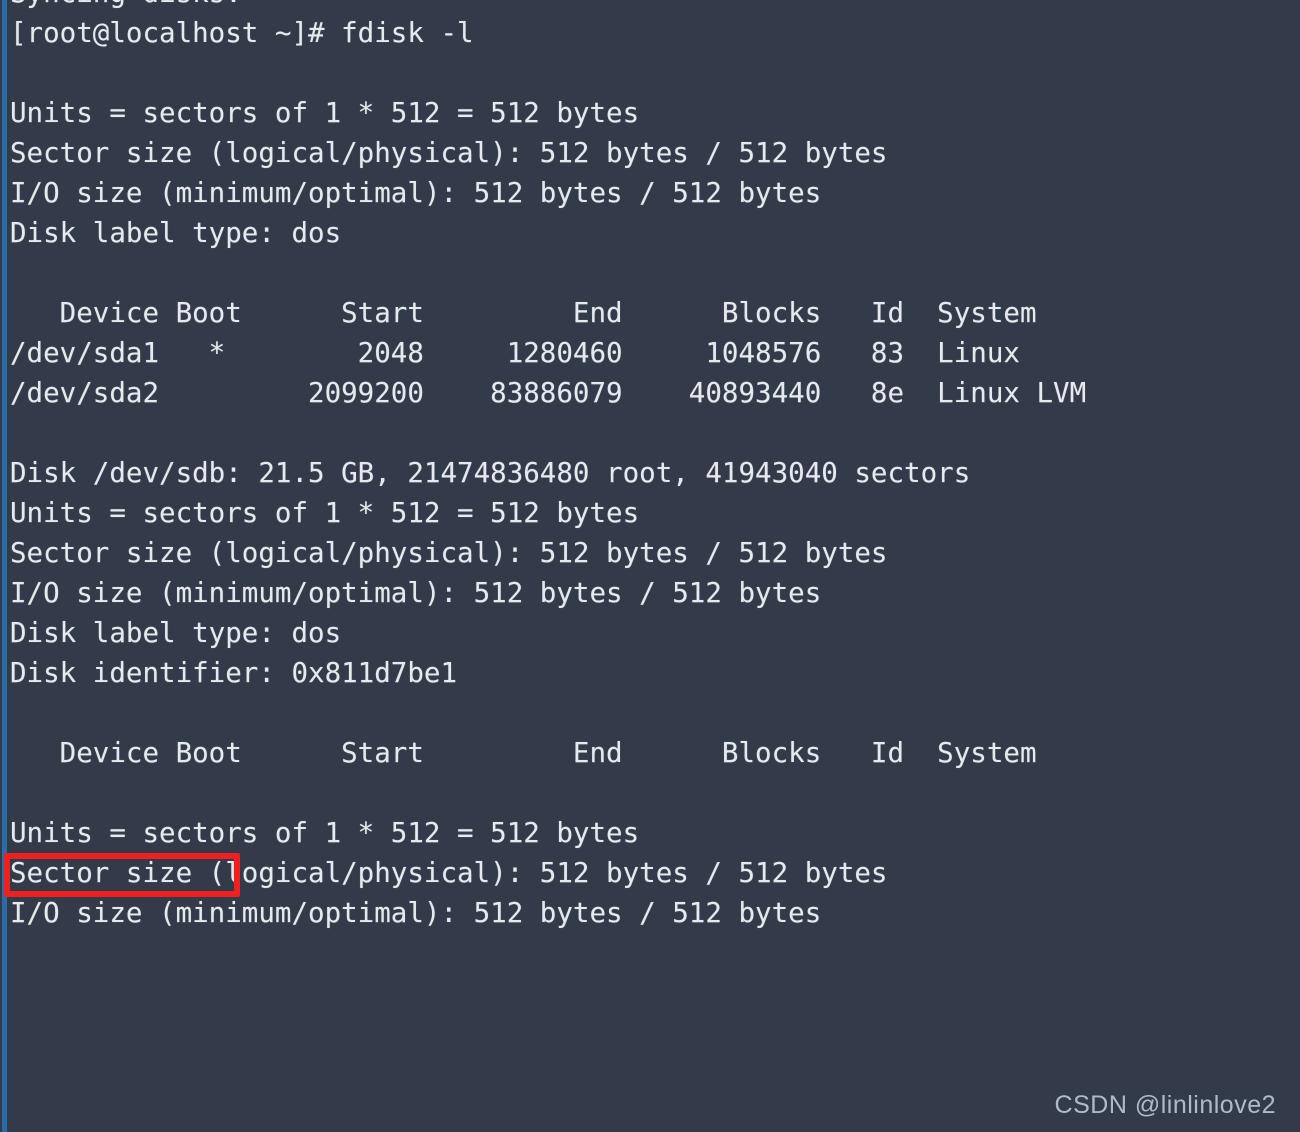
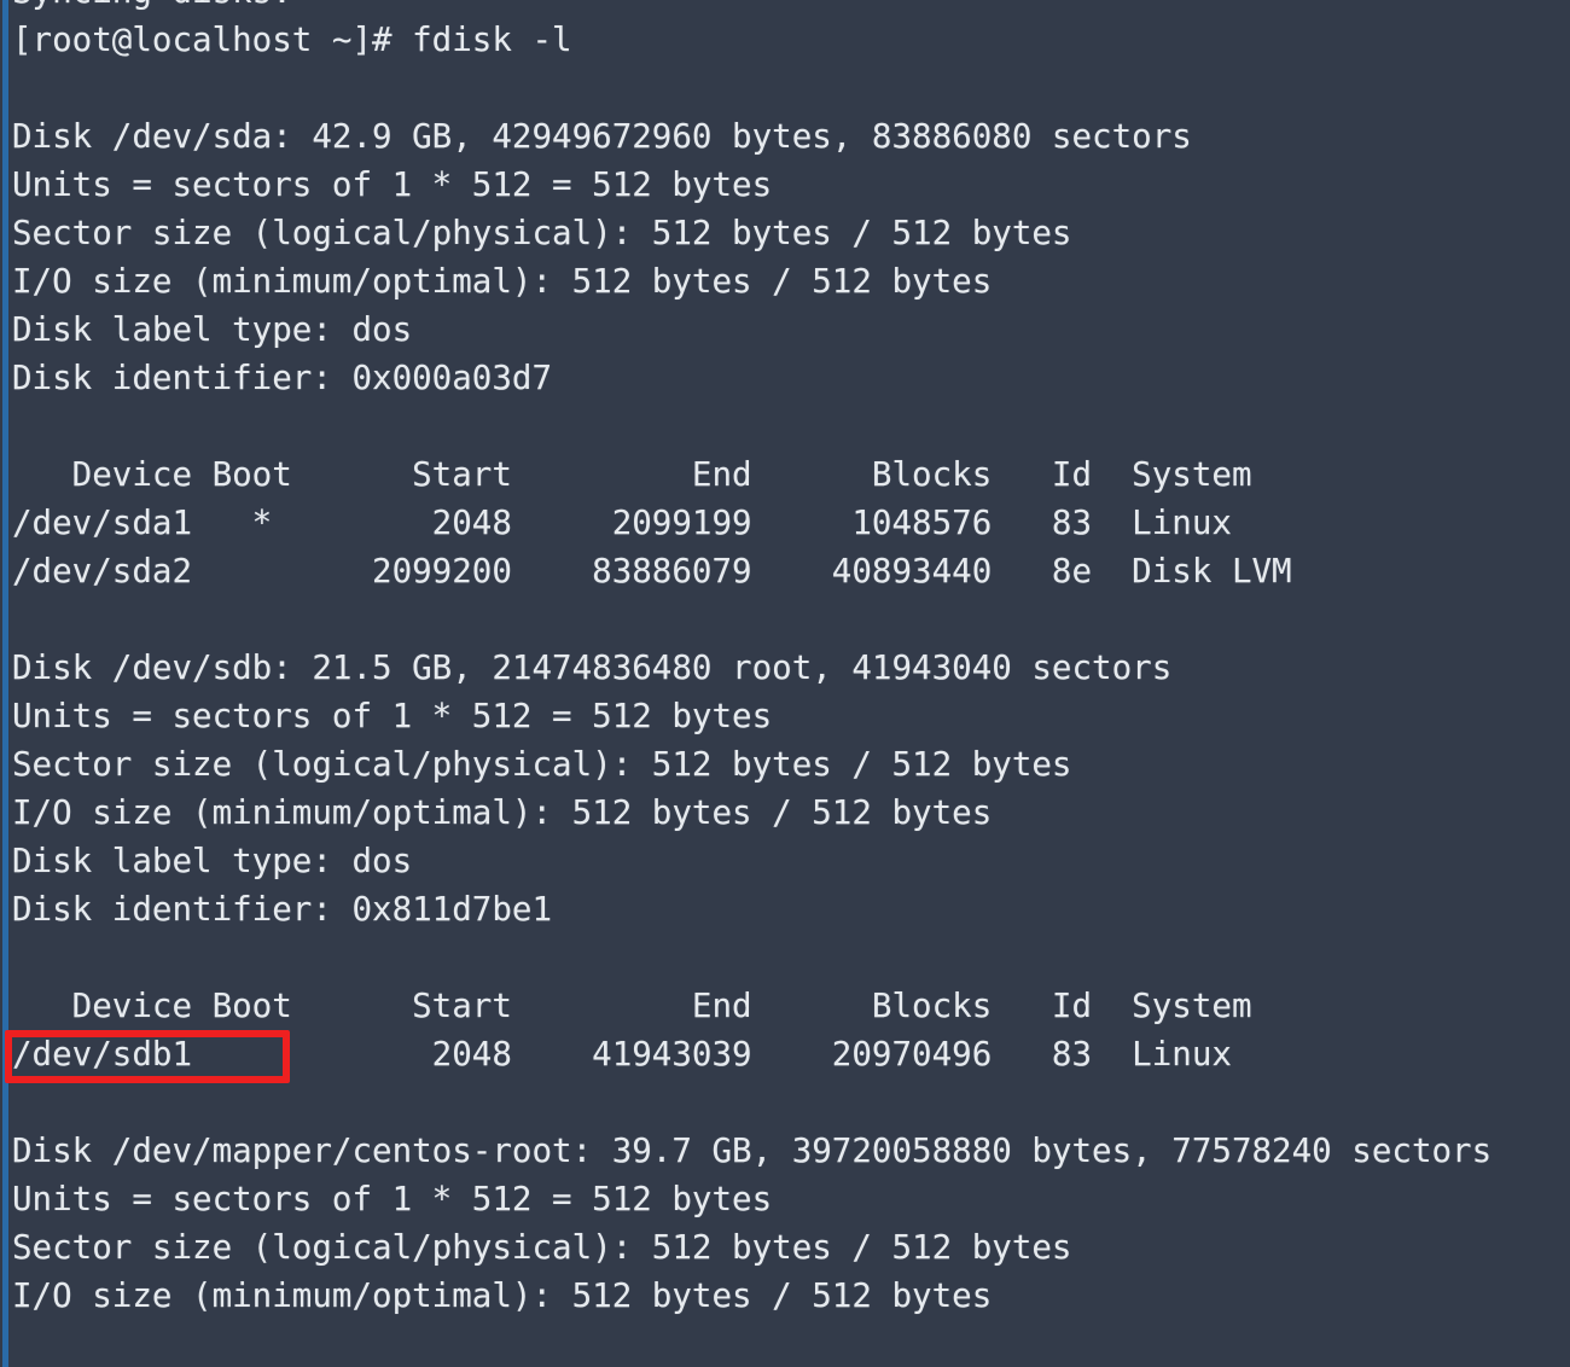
  [root@localhost ~]# fdisk -l
+ Disk /dev/sda: 42.9 GB, 42949672960 bytes, 83886080 sectors
  Units = sectors of 1 * 512 = 512 bytes
  Sector size (logical/physical): 512 bytes / 512 bytes
  I/O size (minimum/optimal): 512 bytes / 512 bytes
  Disk label type: dos
+ Disk identifier: 0x000a03d7
  Device Boot Start End Blocks Id System
- /dev/sda1 * 2048 1280460 1048576 83 Linux
+ /dev/sda1 * 2048 2099199 1048576 83 Linux
- /dev/sda2 2099200 83886079 40893440 8e Linux LVM
+ /dev/sda2 2099200 83886079 40893440 8e Disk LVM
  Disk /dev/sdb: 21.5 GB, 21474836480 root, 41943040 sectors
  Units = sectors of 1 * 512 = 512 bytes
  Sector size (logical/physical): 512 bytes / 512 bytes
  I/O size (minimum/optimal): 512 bytes / 512 bytes
  Disk label type: dos
  Disk identifier: 0x811d7be1
  Device Boot Start End Blocks Id System
+ /dev/sdb1 2048 41943039 20970496 83 Linux
+ Disk /dev/mapper/centos-root: 39.7 GB, 39720058880 bytes, 77578240 sectors
  Units = sectors of 1 * 512 = 512 bytes
  Sector size (logical/physical): 512 bytes / 512 bytes
  I/O size (minimum/optimal): 512 bytes / 512 bytes
- CSDN @linlinlove2
